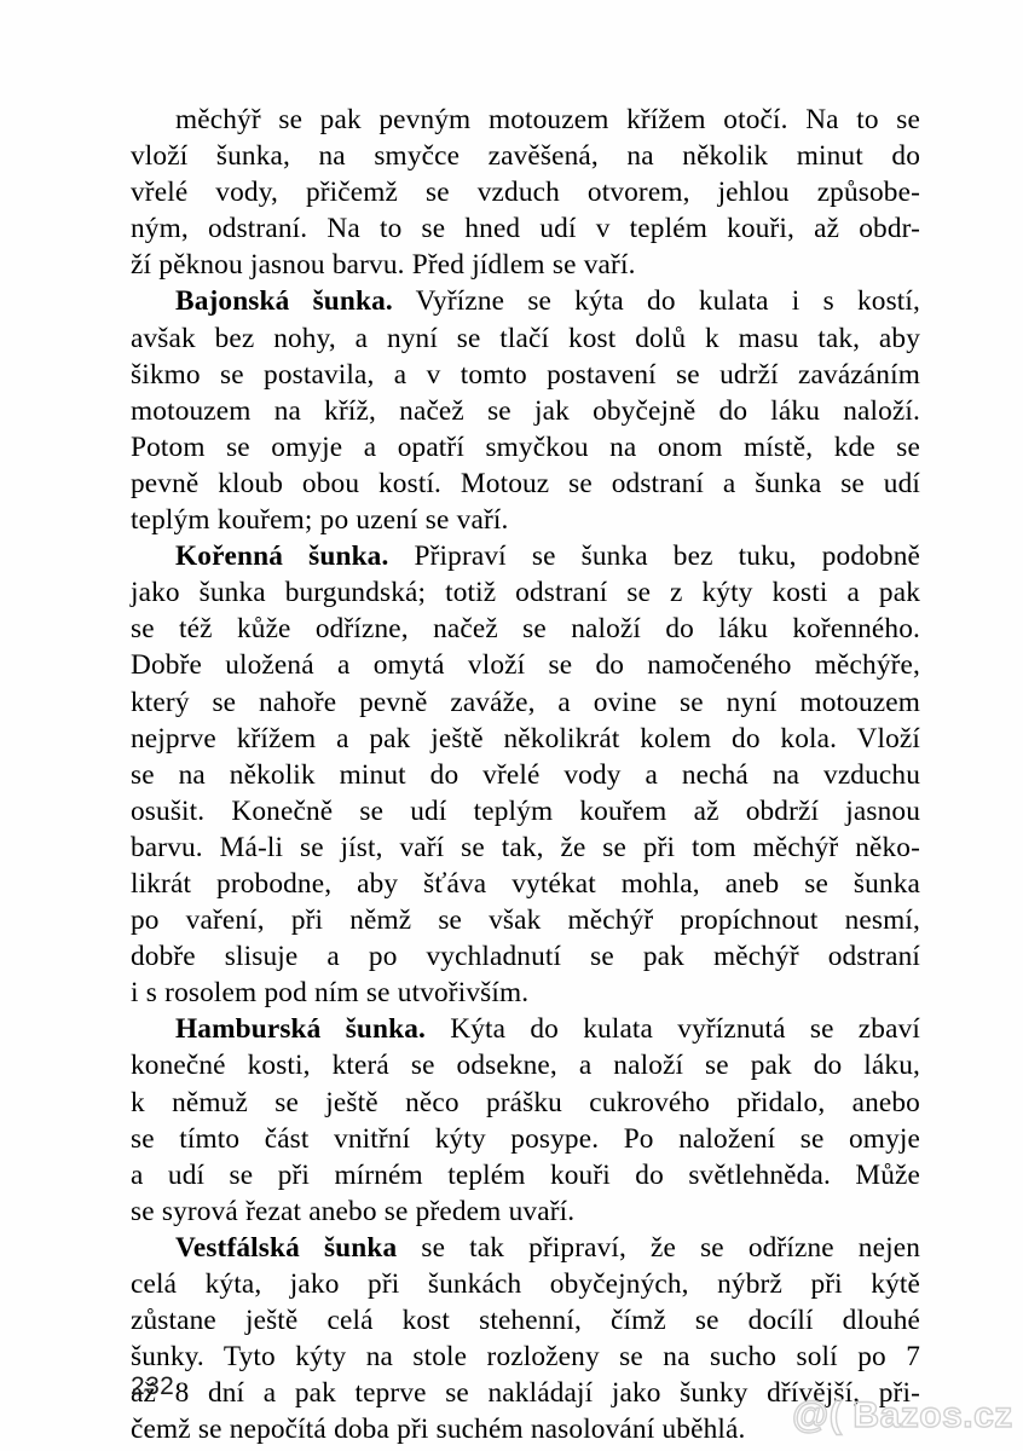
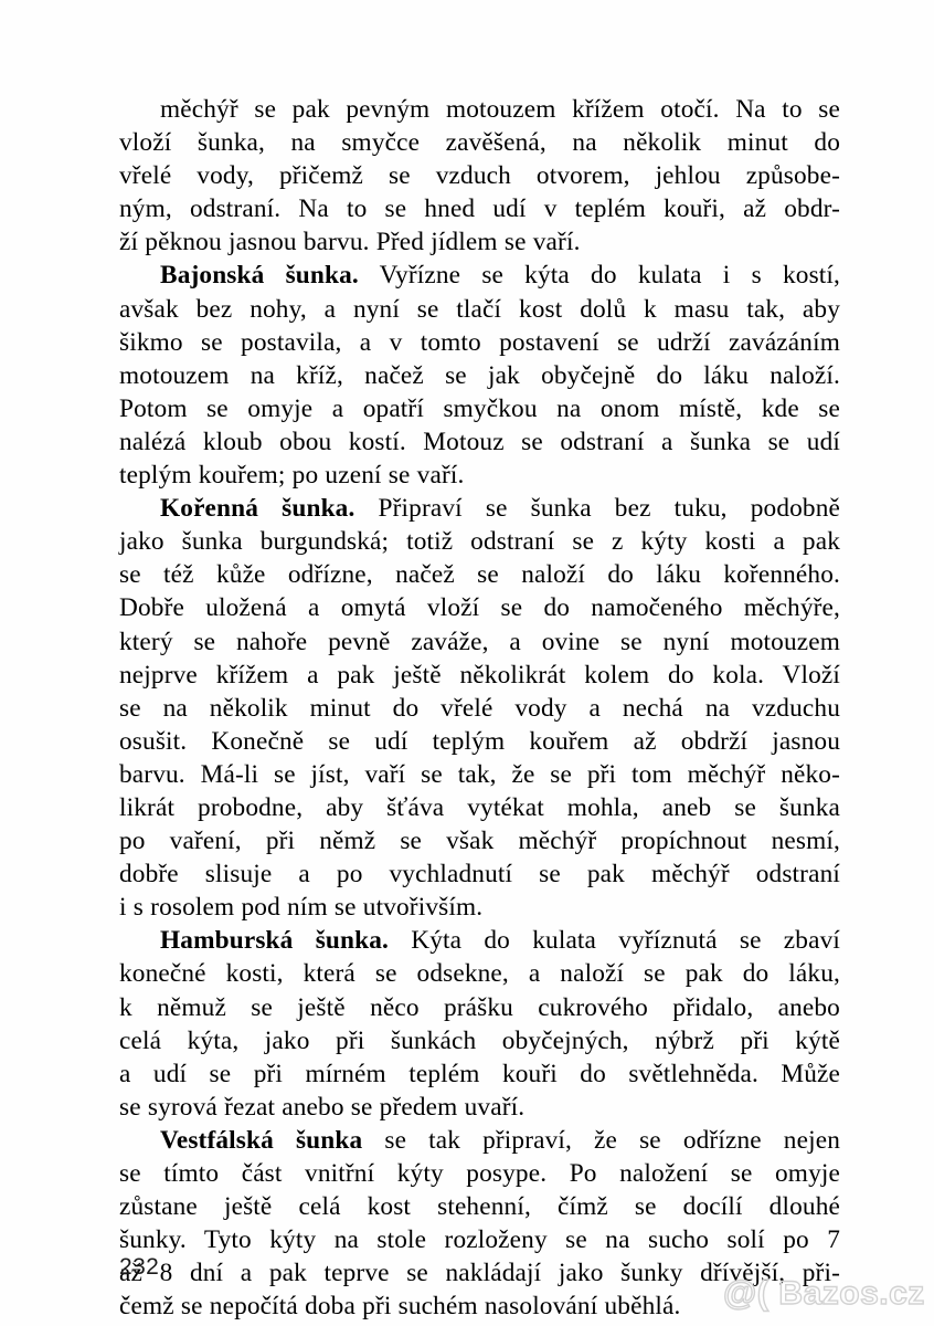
  měchýř se pak pevným motouzem křížem otočí. Na to se
  vloží šunka, na smyčce zavěšená, na několik minut do
  vřelé vody, přičemž se vzduch otvorem, jehlou způsobe-
  ným, odstraní. Na to se hned udí v teplém kouři, až obdr-
  ží pěknou jasnou barvu. Před jídlem se vaří.
  Bajonská šunka. Vyřízne se kýta do kulata i s kostí,
  avšak bez nohy, a nyní se tlačí kost dolů k masu tak, aby
  šikmo se postavila, a v tomto postavení se udrží zavázáním
  motouzem na kříž, načež se jak obyčejně do láku naloží.
  Potom se omyje a opatří smyčkou na onom místě, kde se
- pevně kloub obou kostí. Motouz se odstraní a šunka se udí
+ nalézá kloub obou kostí. Motouz se odstraní a šunka se udí
  teplým kouřem; po uzení se vaří.
  Kořenná šunka. Připraví se šunka bez tuku, podobně
  jako šunka burgundská; totiž odstraní se z kýty kosti a pak
  se též kůže odřízne, načež se naloží do láku kořenného.
  Dobře uložená a omytá vloží se do namočeného měchýře,
  který se nahoře pevně zaváže, a ovine se nyní motouzem
  nejprve křížem a pak ještě několikrát kolem do kola. Vloží
  se na několik minut do vřelé vody a nechá na vzduchu
  osušit. Konečně se udí teplým kouřem až obdrží jasnou
  barvu. Má-li se jíst, vaří se tak, že se při tom měchýř něko-
  likrát probodne, aby šťáva vytékat mohla, aneb se šunka
  po vaření, při němž se však měchýř propíchnout nesmí,
  dobře slisuje a po vychladnutí se pak měchýř odstraní
  i s rosolem pod ním se utvořivším.
  Hamburská šunka. Kýta do kulata vyříznutá se zbaví
  konečné kosti, která se odsekne, a naloží se pak do láku,
  k němuž se ještě něco prášku cukrového přidalo, anebo
- se tímto část vnitřní kýty posype. Po naložení se omyje
+ celá kýta, jako při šunkách obyčejných, nýbrž při kýtě
  a udí se při mírném teplém kouři do světlehněda. Může
  se syrová řezat anebo se předem uvaří.
  Vestfálská šunka se tak připraví, že se odřízne nejen
- celá kýta, jako při šunkách obyčejných, nýbrž při kýtě
+ se tímto část vnitřní kýty posype. Po naložení se omyje
  zůstane ještě celá kost stehenní, čímž se docílí dlouhé
  šunky. Tyto kýty na stole rozloženy se na sucho solí po 7
  až 8 dní a pak teprve se nakládají jako šunky dřívější, při-
  čemž se nepočítá doba při suchém nasolování uběhlá.
  232
  @( Bazos.cz
